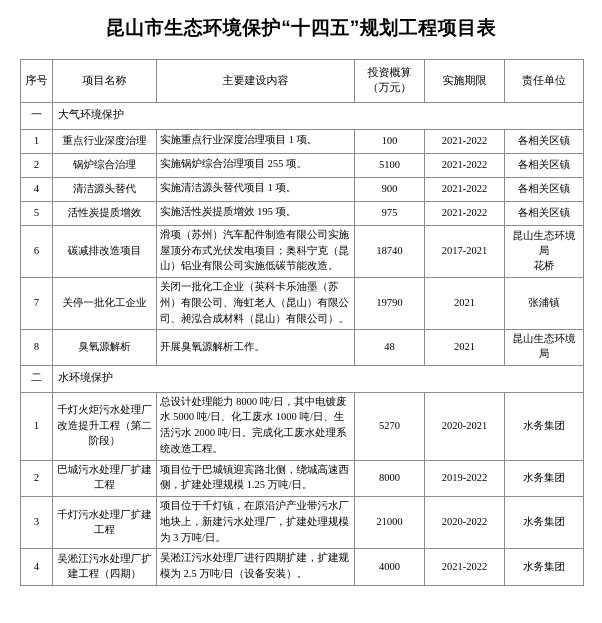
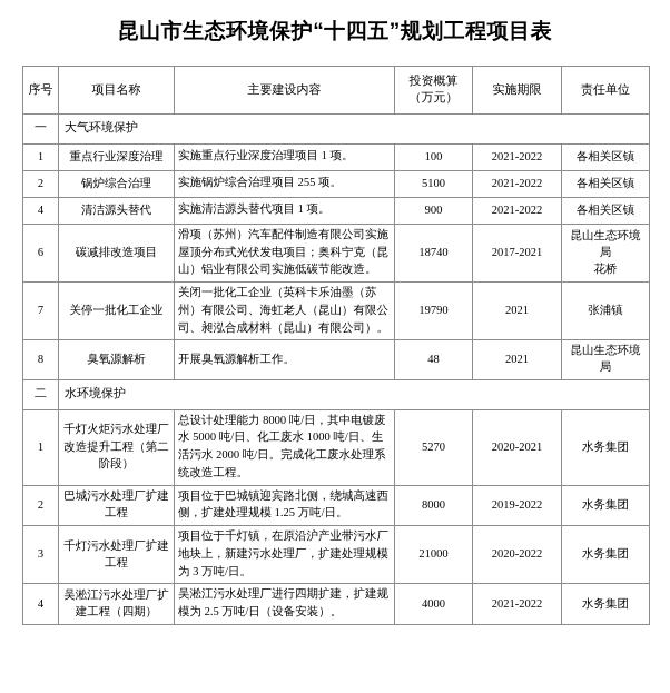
  昆山市生态环境保护“十四五”规划工程项目表
  序号	项目名称	主要建设内容	投资概算 （万元）	实施期限	责任单位
  一	大气环境保护
  1	重点行业深度治理	实施重点行业深度治理项目 1 项。	100	2021-2022	各相关区镇
  2	锅炉综合治理	实施锅炉综合治理项目 255 项。	5100	2021-2022	各相关区镇
  4	清洁源头替代	实施清洁源头替代项目 1 项。	900	2021-2022	各相关区镇
- 5	活性炭提质增效	实施活性炭提质增效 195 项。	975	2021-2022	各相关区镇
  6	碳减排改造项目	滑项（苏州）汽车配件制造有限公司实施屋顶分布式光伏发电项目；奥科宁克（昆山）铝业有限公司实施低碳节能改造。	18740	2017-2021	昆山生态环境局 花桥
  7	关停一批化工企业	关闭一批化工企业（英科卡乐油墨（苏州）有限公司、海虹老人（昆山）有限公司、昶泓合成材料（昆山）有限公司）。	19790	2021	张浦镇
  8	臭氧源解析	开展臭氧源解析工作。	48	2021	昆山生态环境局
  二	水环境保护
  1	千灯火炬污水处理厂改造提升工程（第二阶段）	总设计处理能力 8000 吨/日，其中电镀废水 5000 吨/日、化工废水 1000 吨/日、生活污水 2000 吨/日。完成化工废水处理系统改造工程。	5270	2020-2021	水务集团
  2	巴城污水处理厂扩建工程	项目位于巴城镇迎宾路北侧，绕城高速西侧，扩建处理规模 1.25 万吨/日。	8000	2019-2022	水务集团
  3	千灯污水处理厂扩建工程	项目位于千灯镇，在原沿沪产业带污水厂地块上，新建污水处理厂，扩建处理规模为 3 万吨/日。	21000	2020-2022	水务集团
  4	吴淞江污水处理厂扩建工程（四期）	吴淞江污水处理厂进行四期扩建，扩建规模为 2.5 万吨/日（设备安装）。	4000	2021-2022	水务集团
